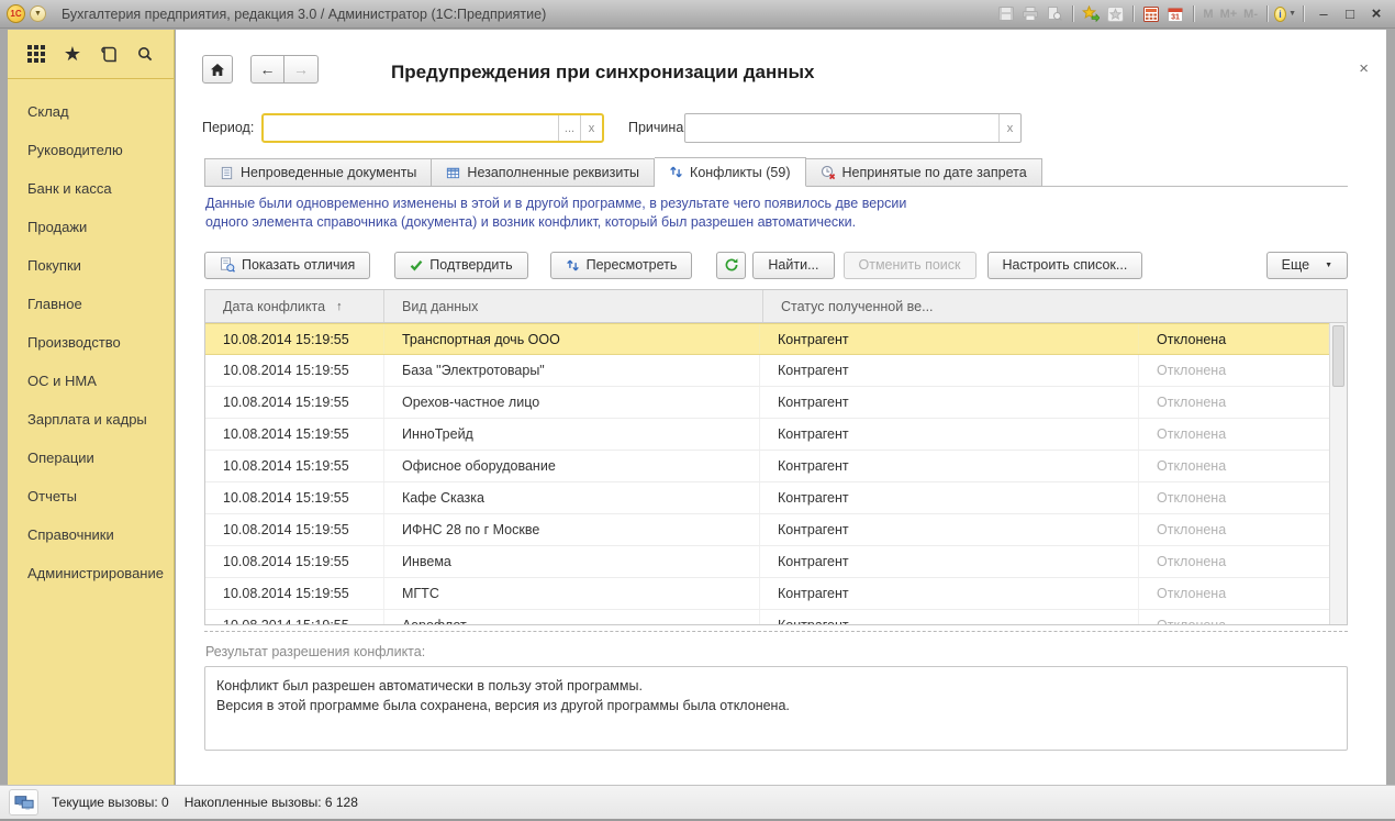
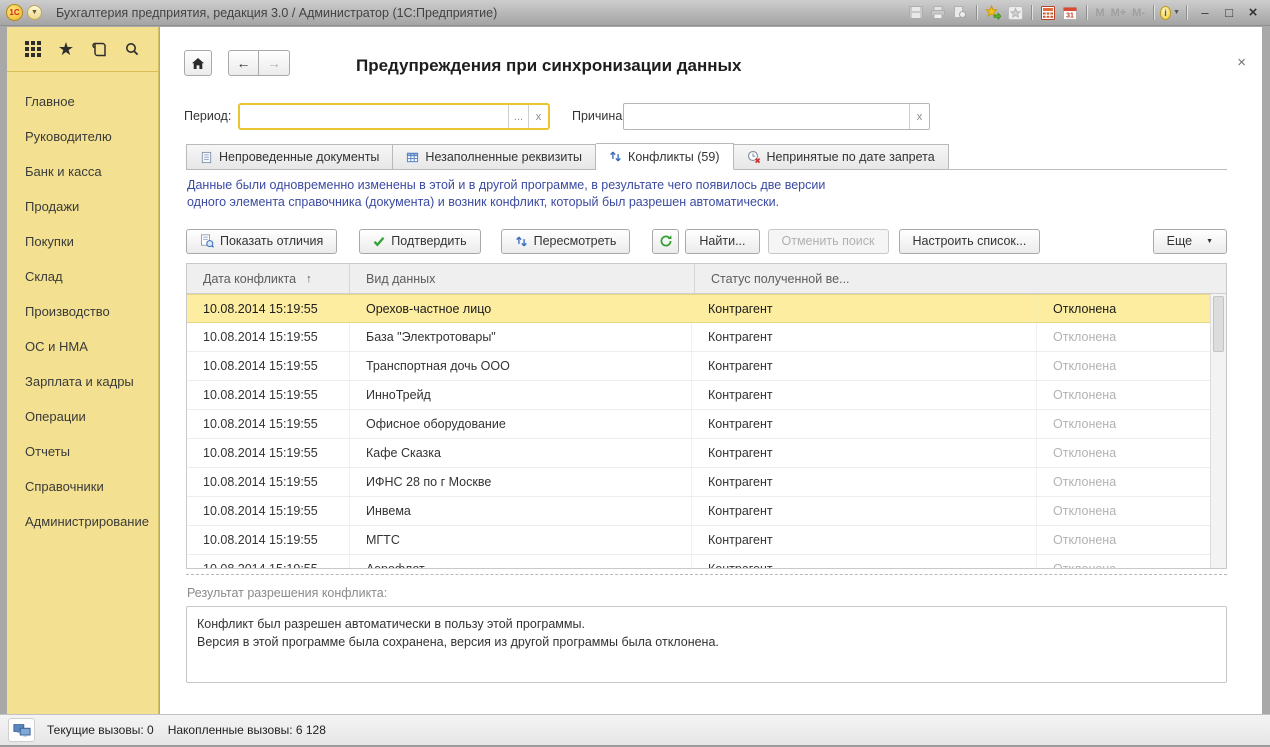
  1С
  Бухгалтерия предприятия, редакция 3.0 / Администратор (1С:Предприятие)
  M
  M+
  M-
  i
  –
  □
  ×
  ★
- Склад
+ Главное
  Руководителю
  Банк и касса
  Продажи
  Покупки
- Главное
+ Склад
  Производство
  ОС и НМА
  Зарплата и кадры
  Операции
  Отчеты
  Справочники
  Администрирование
  ←
  →
  Предупреждения при синхронизации данных
  ×
  Период:
  ...
  x
  Причина
  x
  Непроведенные документы
  Незаполненные реквизиты
  Конфликты (59)
  Непринятые по дате запрета
  Данные были одновременно изменены в этой и в другой программе, в результате чего появилось две версии
  одного элемента справочника (документа) и возник конфликт, который был разрешен автоматически.
  Показать отличия
  Подтвердить
  Пересмотреть
  Найти...
  Отменить поиск
  Настроить список...
  Еще
  Дата конфликта
  ↑
  Вид данных
  Статус полученной ве...
  10.08.2014 15:19:55
- Транспортная дочь ООО
+ Орехов-частное лицо
  Контрагент
  Отклонена
  10.08.2014 15:19:55
  База "Электротовары"
  Контрагент
  Отклонена
  10.08.2014 15:19:55
- Орехов-частное лицо
+ Транспортная дочь ООО
  Контрагент
  Отклонена
  10.08.2014 15:19:55
  ИнноТрейд
  Контрагент
  Отклонена
  10.08.2014 15:19:55
  Офисное оборудование
  Контрагент
  Отклонена
  10.08.2014 15:19:55
  Кафе Сказка
  Контрагент
  Отклонена
  10.08.2014 15:19:55
  ИФНС 28 по г Москве
  Контрагент
  Отклонена
  10.08.2014 15:19:55
  Инвема
  Контрагент
  Отклонена
  10.08.2014 15:19:55
  МГТС
  Контрагент
  Отклонена
  Результат разрешения конфликта:
  Конфликт был разрешен автоматически в пользу этой программы.
  Версия в этой программе была сохранена, версия из другой программы была отклонена.
  Текущие вызовы: 0
  Накопленные вызовы: 6 128
